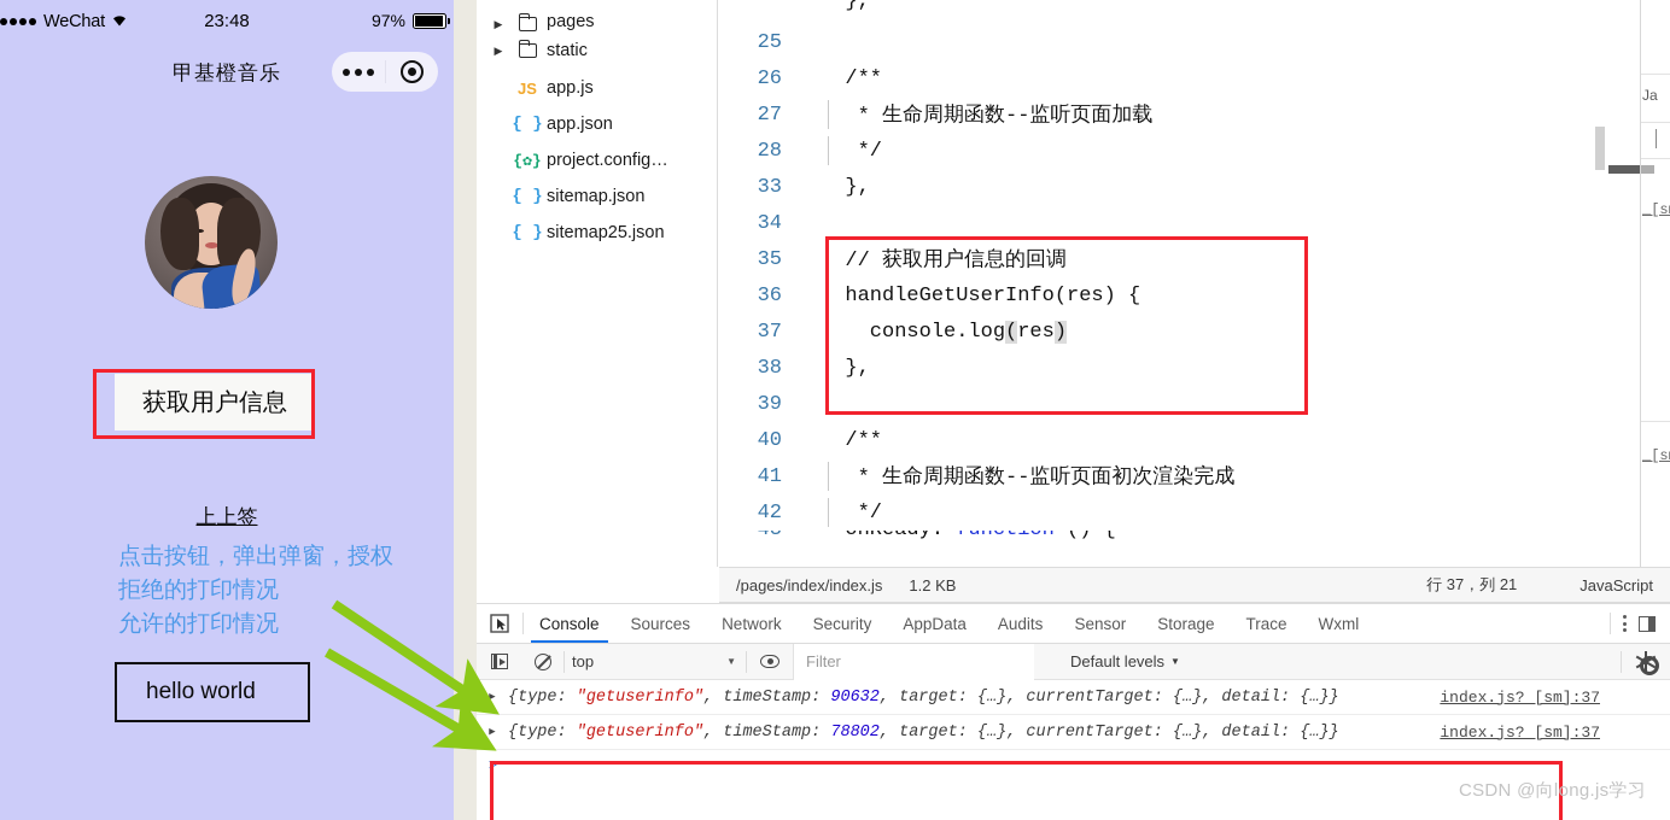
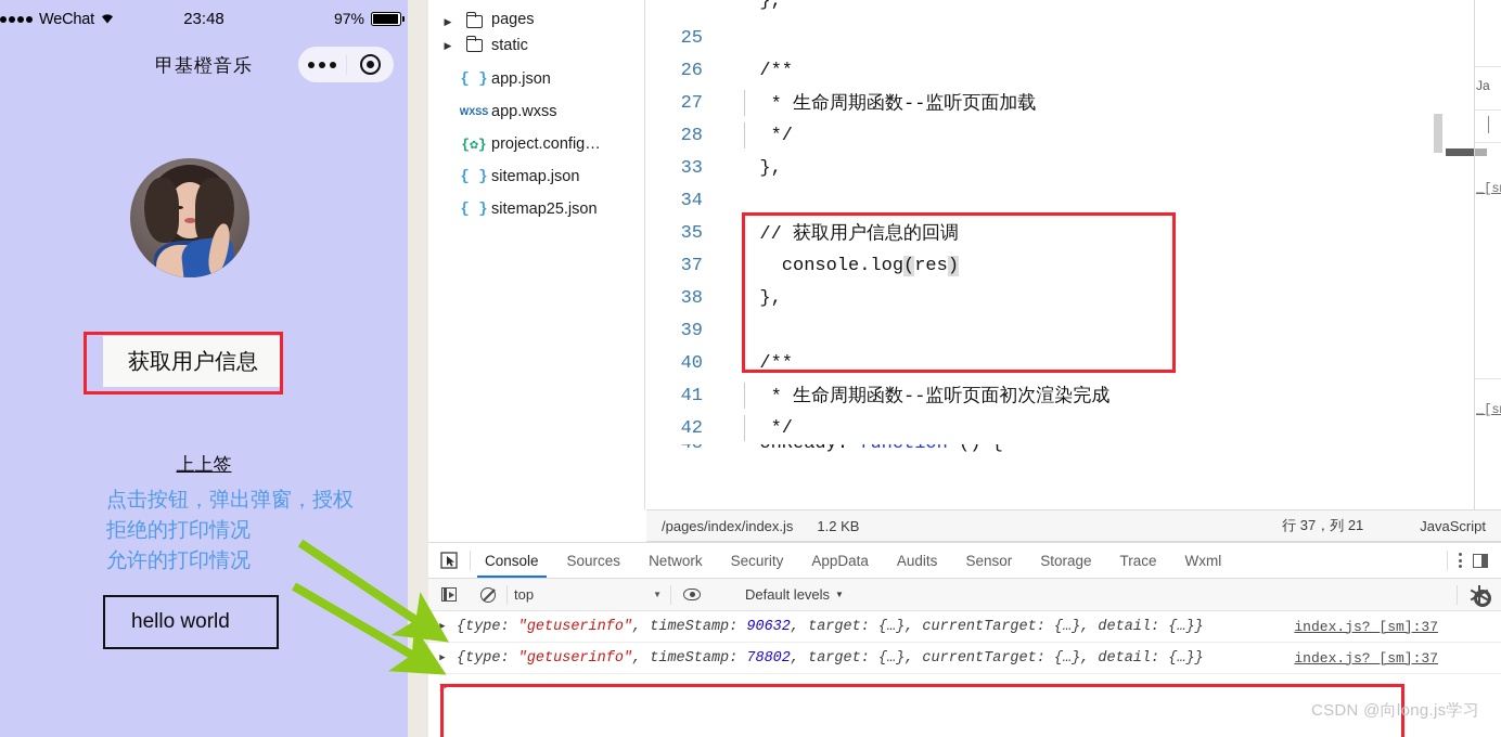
  Ja
  _[s
  _[s
  WeChat
  23:48
  97%
  甲基橙音乐
  获取用户信息
  上上签
  点击按钮，弹出弹窗，授权
  拒绝的打印情况
  允许的打印情况
  hello world
  ▶
  pages
  ▶
  static
- JS
- app.js
  { }
  app.json
+ WXSS
+ app.wxss
  {✿}
  project.config…
  { }
  sitemap.json
  { }
  sitemap25.json
  },
  25
  26
  /**
  27
  * 生命周期函数--监听页面加载
  28
  */
  33
  },
  34
  35
  // 获取用户信息的回调
- 36
- handleGetUserInfo(res) {
  37
  console.log(res)
  38
  },
  39
  40
  /**
  41
  * 生命周期函数--监听页面初次渲染完成
  42
  */
  /pages/index/index.js
  1.2 KB
  行 37，列 21
  JavaScript
  Console
  Sources
  Network
  Security
  AppData
  Audits
  Sensor
  Storage
  Trace
  Wxml
  top
  ▼
- Filter
  Default levels
  ▼
  ▶
  {type: "getuserinfo", timeStamp: 90632, target: {…}, currentTarget: {…}, detail: {…}}
  index.js? [sm]:37
  ▶
  {type: "getuserinfo", timeStamp: 78802, target: {…}, currentTarget: {…}, detail: {…}}
  index.js? [sm]:37
  >
  CSDN @向long.js学习
